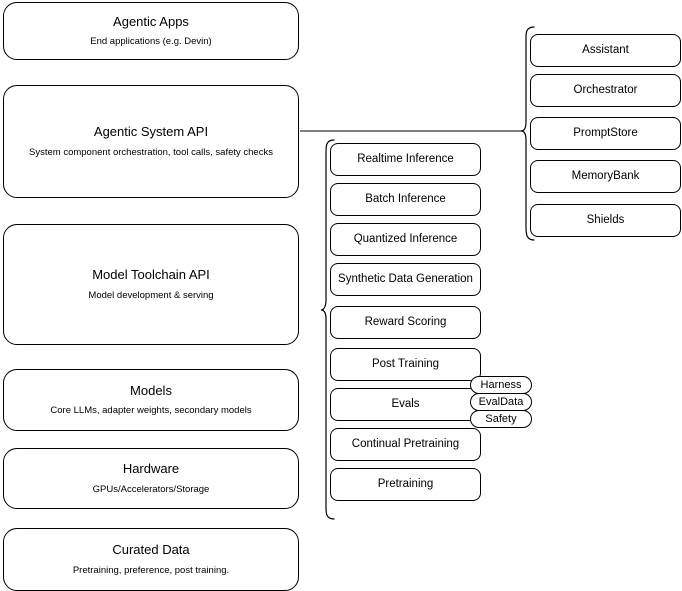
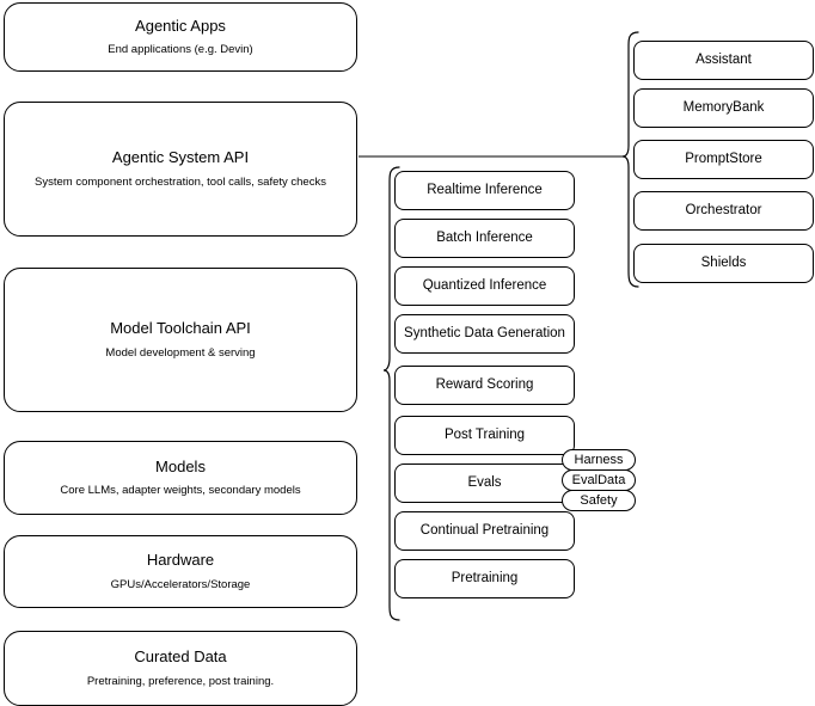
  Agentic Apps
  End applications (e.g. Devin)
  Agentic System API
  System component orchestration, tool calls, safety checks
  Model Toolchain API
  Model development & serving
  Models
  Core LLMs, adapter weights, secondary models
  Hardware
  GPUs/Accelerators/Storage
  Curated Data
  Pretraining, preference, post training.
  Realtime Inference
  Batch Inference
  Quantized Inference
  Synthetic Data Generation
  Reward Scoring
  Post Training
  Evals
  Continual Pretraining
  Pretraining
  Harness
  EvalData
  Safety
  Assistant
- Orchestrator
+ MemoryBank
  PromptStore
- MemoryBank
+ Orchestrator
  Shields
